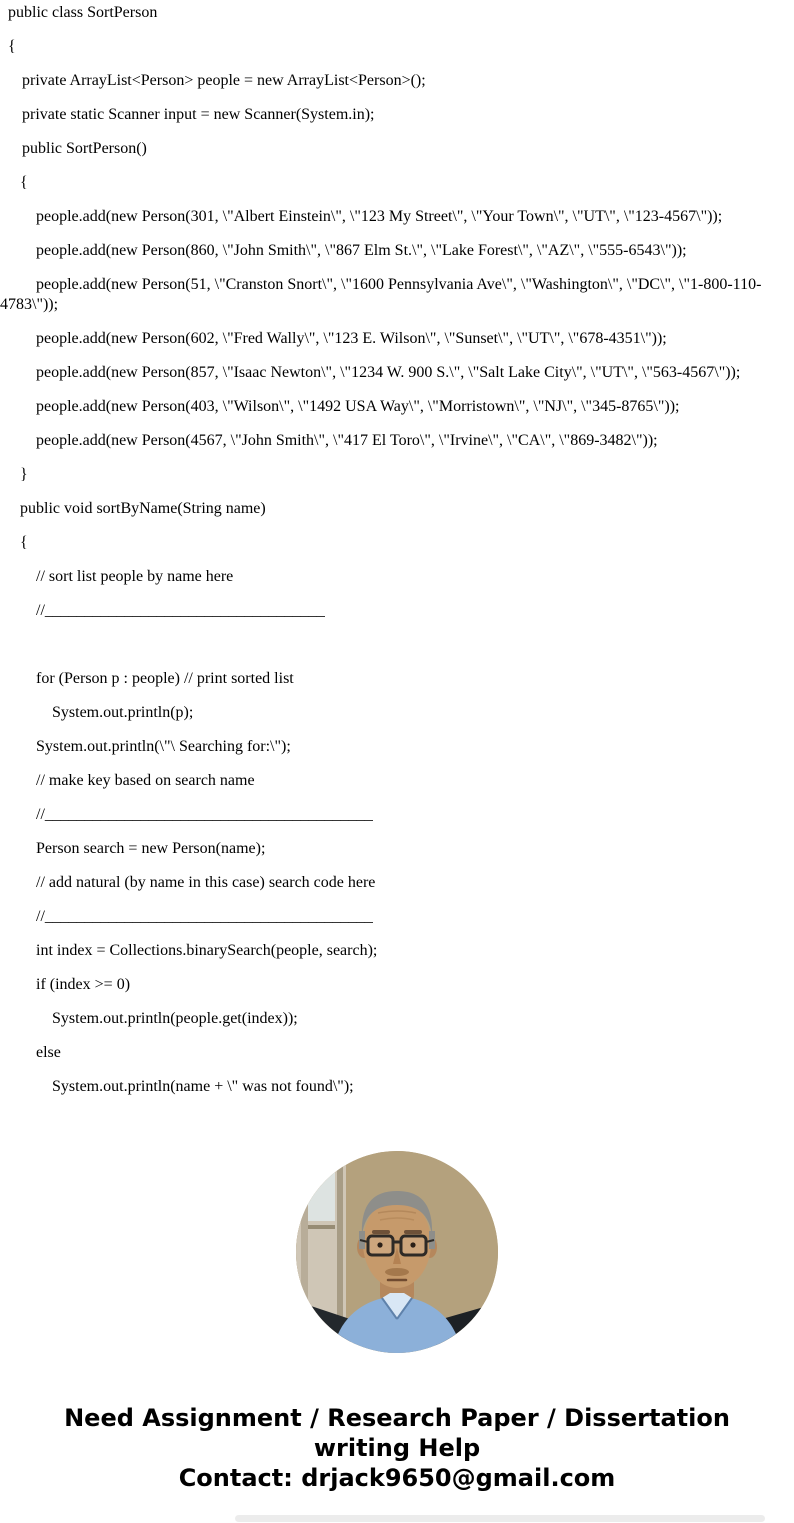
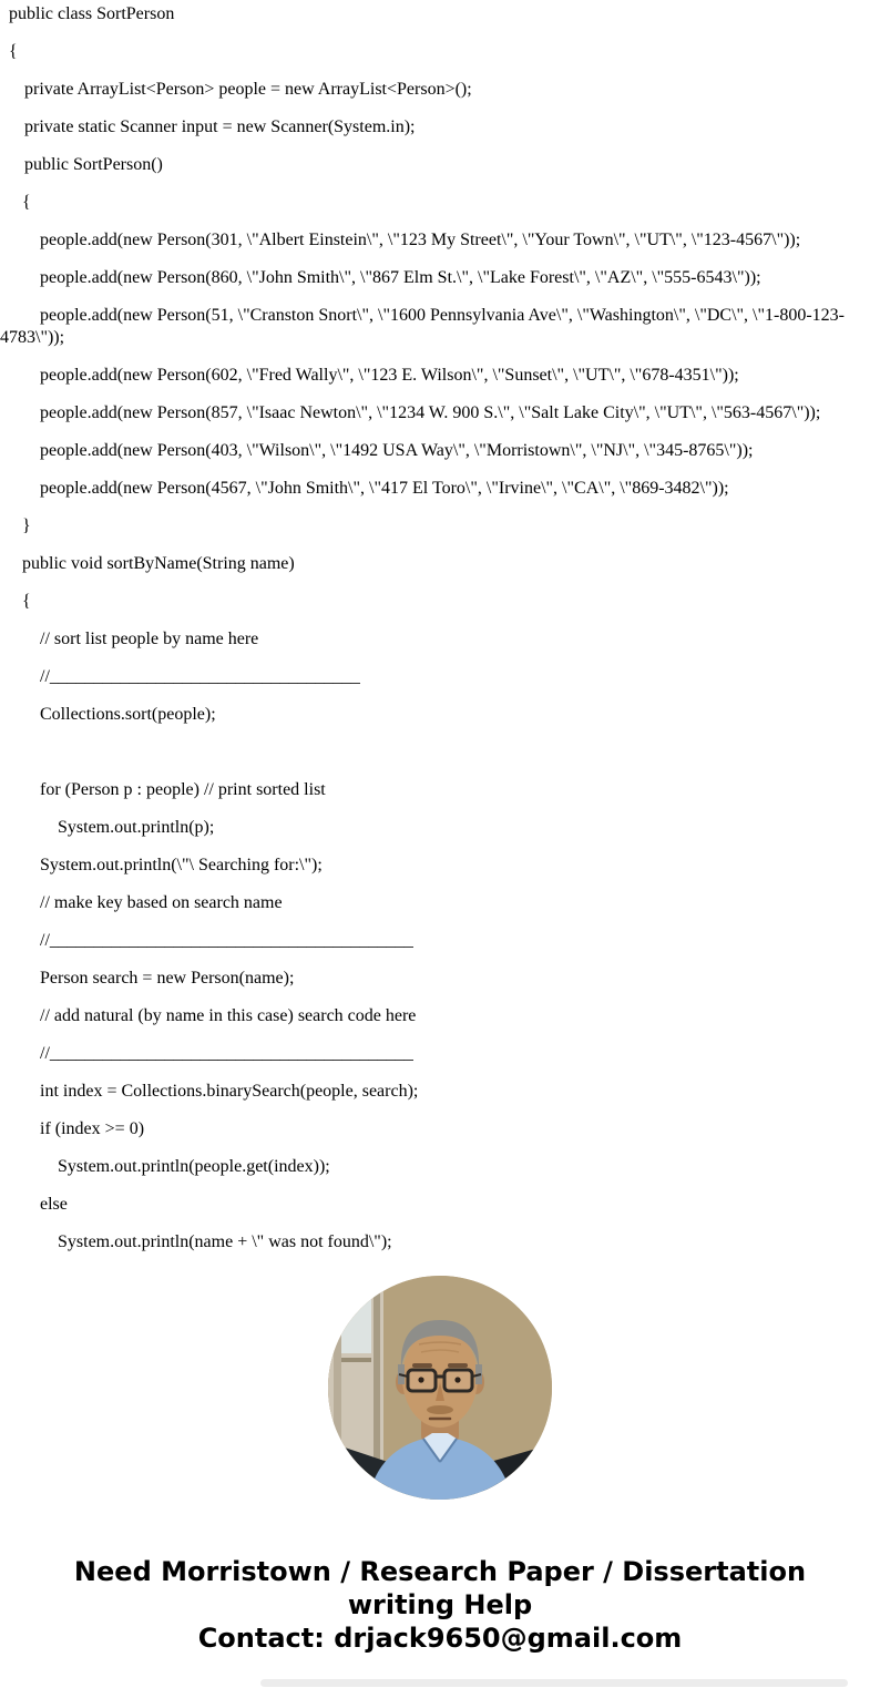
  public class SortPerson
  {
  private ArrayList<Person> people = new ArrayList<Person>();
  private static Scanner input = new Scanner(System.in);
  public SortPerson()
  {
  people.add(new Person(301, \"Albert Einstein\", \"123 My Street\", \"Your Town\", \"UT\", \"123-4567\"));
  people.add(new Person(860, \"John Smith\", \"867 Elm St.\", \"Lake Forest\", \"AZ\", \"555-6543\"));
- people.add(new Person(51, \"Cranston Snort\", \"1600 Pennsylvania Ave\", \"Washington\", \"DC\", \"1-800-110-
+ people.add(new Person(51, \"Cranston Snort\", \"1600 Pennsylvania Ave\", \"Washington\", \"DC\", \"1-800-123-
  4783\"));
  people.add(new Person(602, \"Fred Wally\", \"123 E. Wilson\", \"Sunset\", \"UT\", \"678-4351\"));
  people.add(new Person(857, \"Isaac Newton\", \"1234 W. 900 S.\", \"Salt Lake City\", \"UT\", \"563-4567\"));
  people.add(new Person(403, \"Wilson\", \"1492 USA Way\", \"Morristown\", \"NJ\", \"345-8765\"));
  people.add(new Person(4567, \"John Smith\", \"417 El Toro\", \"Irvine\", \"CA\", \"869-3482\"));
  }
  public void sortByName(String name)
  {
  // sort list people by name here
  //___________________________________
+ Collections.sort(people);
  for (Person p : people) // print sorted list
  System.out.println(p);
  System.out.println(\"\ Searching for:\");
  // make key based on search name
  //_________________________________________
  Person search = new Person(name);
  // add natural (by name in this case) search code here
  //_________________________________________
  int index = Collections.binarySearch(people, search);
  if (index >= 0)
  System.out.println(people.get(index));
  else
  System.out.println(name + \" was not found\");
- Need Assignment / Research Paper / Dissertation writing Help
+ Need Morristown / Research Paper / Dissertation writing Help
  Contact: drjack9650@gmail.com
